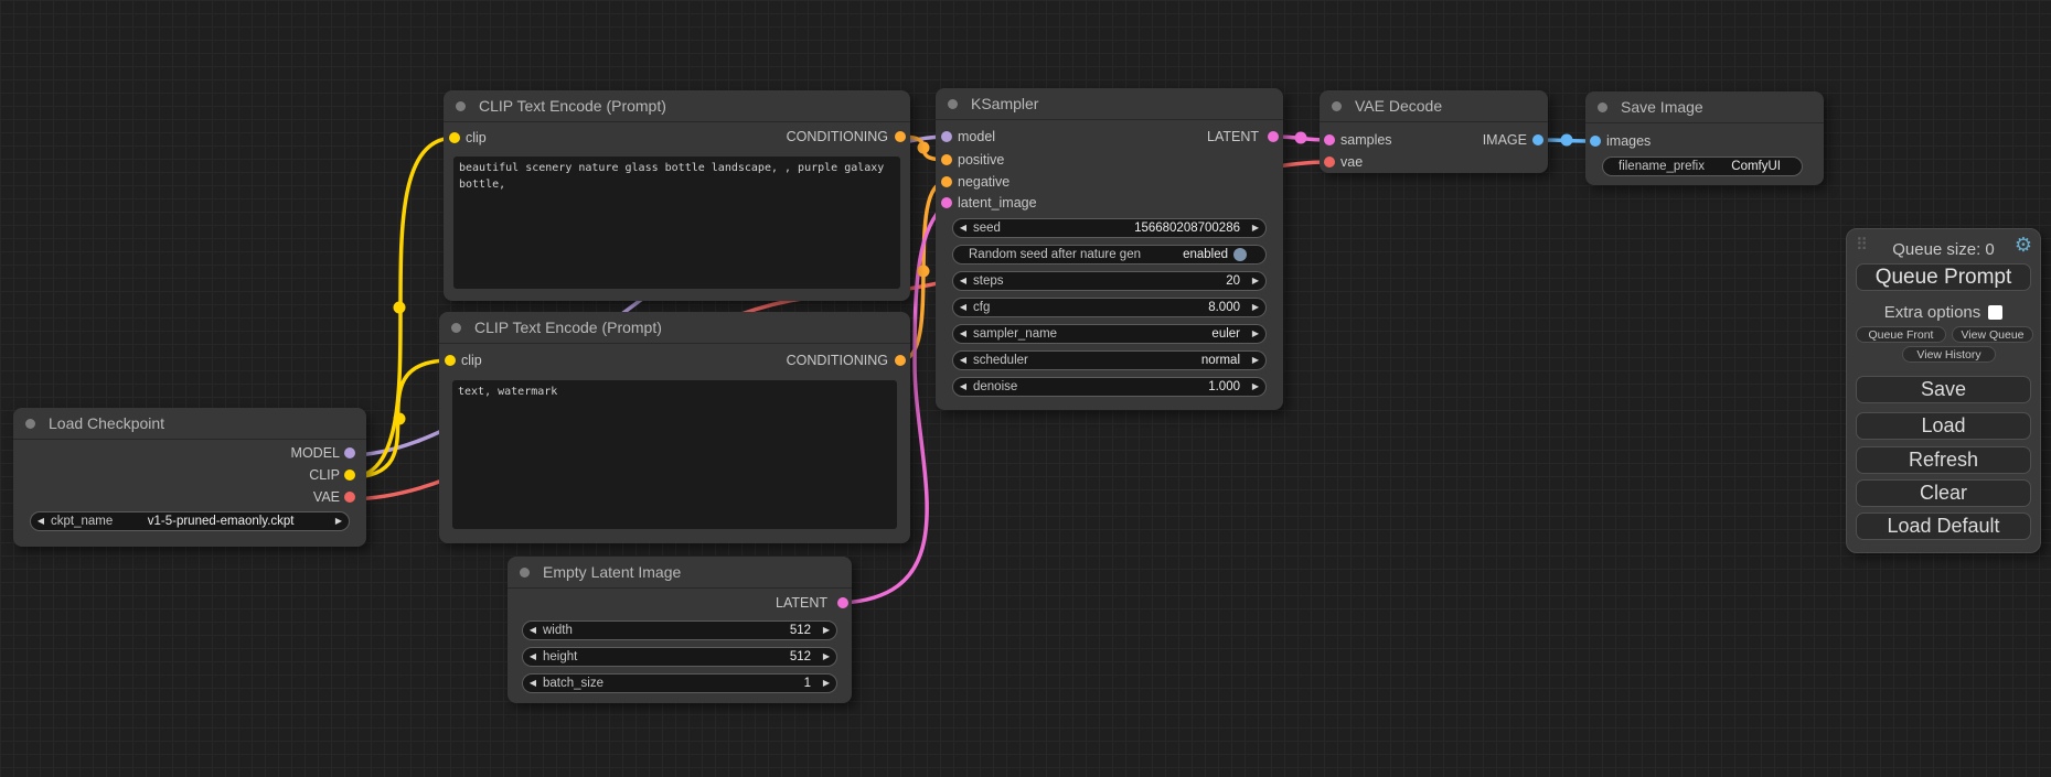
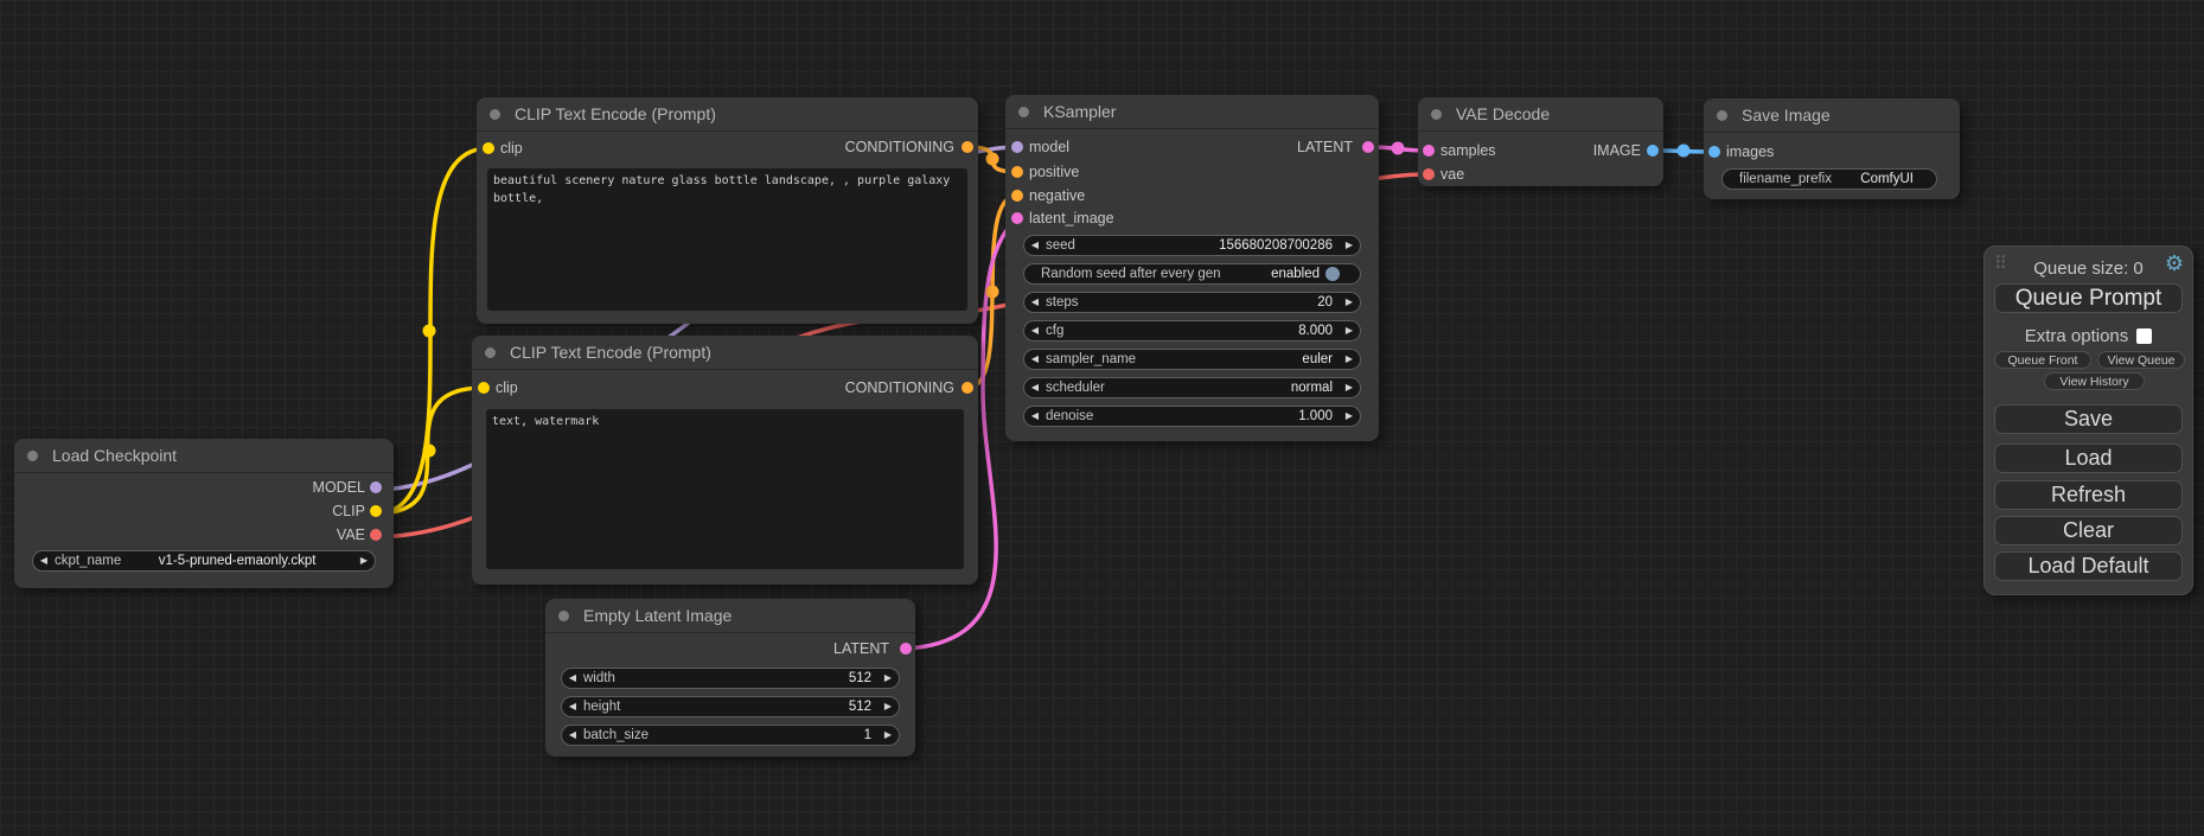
  Load Checkpoint
  MODEL
  CLIP
  VAE
  ◀
  ckpt_name
  v1-5-pruned-emaonly.ckpt
  ▶
  CLIP Text Encode (Prompt)
  clip
  CONDITIONING
  beautiful scenery nature glass bottle landscape, , purple galaxy bottle,
  CLIP Text Encode (Prompt)
  clip
  CONDITIONING
  text, watermark
  Empty Latent Image
  LATENT
  ◀
  width
  512
  ▶
  ◀
  height
  512
  ▶
  ◀
  batch_size
  1
  ▶
  KSampler
  model
  positive
  negative
  latent_image
  LATENT
  ◀
  seed
  156680208700286
  ▶
- Random seed after nature gen
+ Random seed after every gen
  enabled
  ◀
  steps
  20
  ▶
  ◀
  cfg
  8.000
  ▶
  ◀
  sampler_name
  euler
  ▶
  ◀
  scheduler
  normal
  ▶
  ◀
  denoise
  1.000
  ▶
  VAE Decode
  samples
  vae
  IMAGE
  Save Image
  images
  filename_prefix
  ComfyUI
  ⠿
  Queue size: 0
  ⚙
  Queue Prompt
  Extra options
  Queue Front
  View Queue
  View History
  Save
  Load
  Refresh
  Clear
  Load Default
